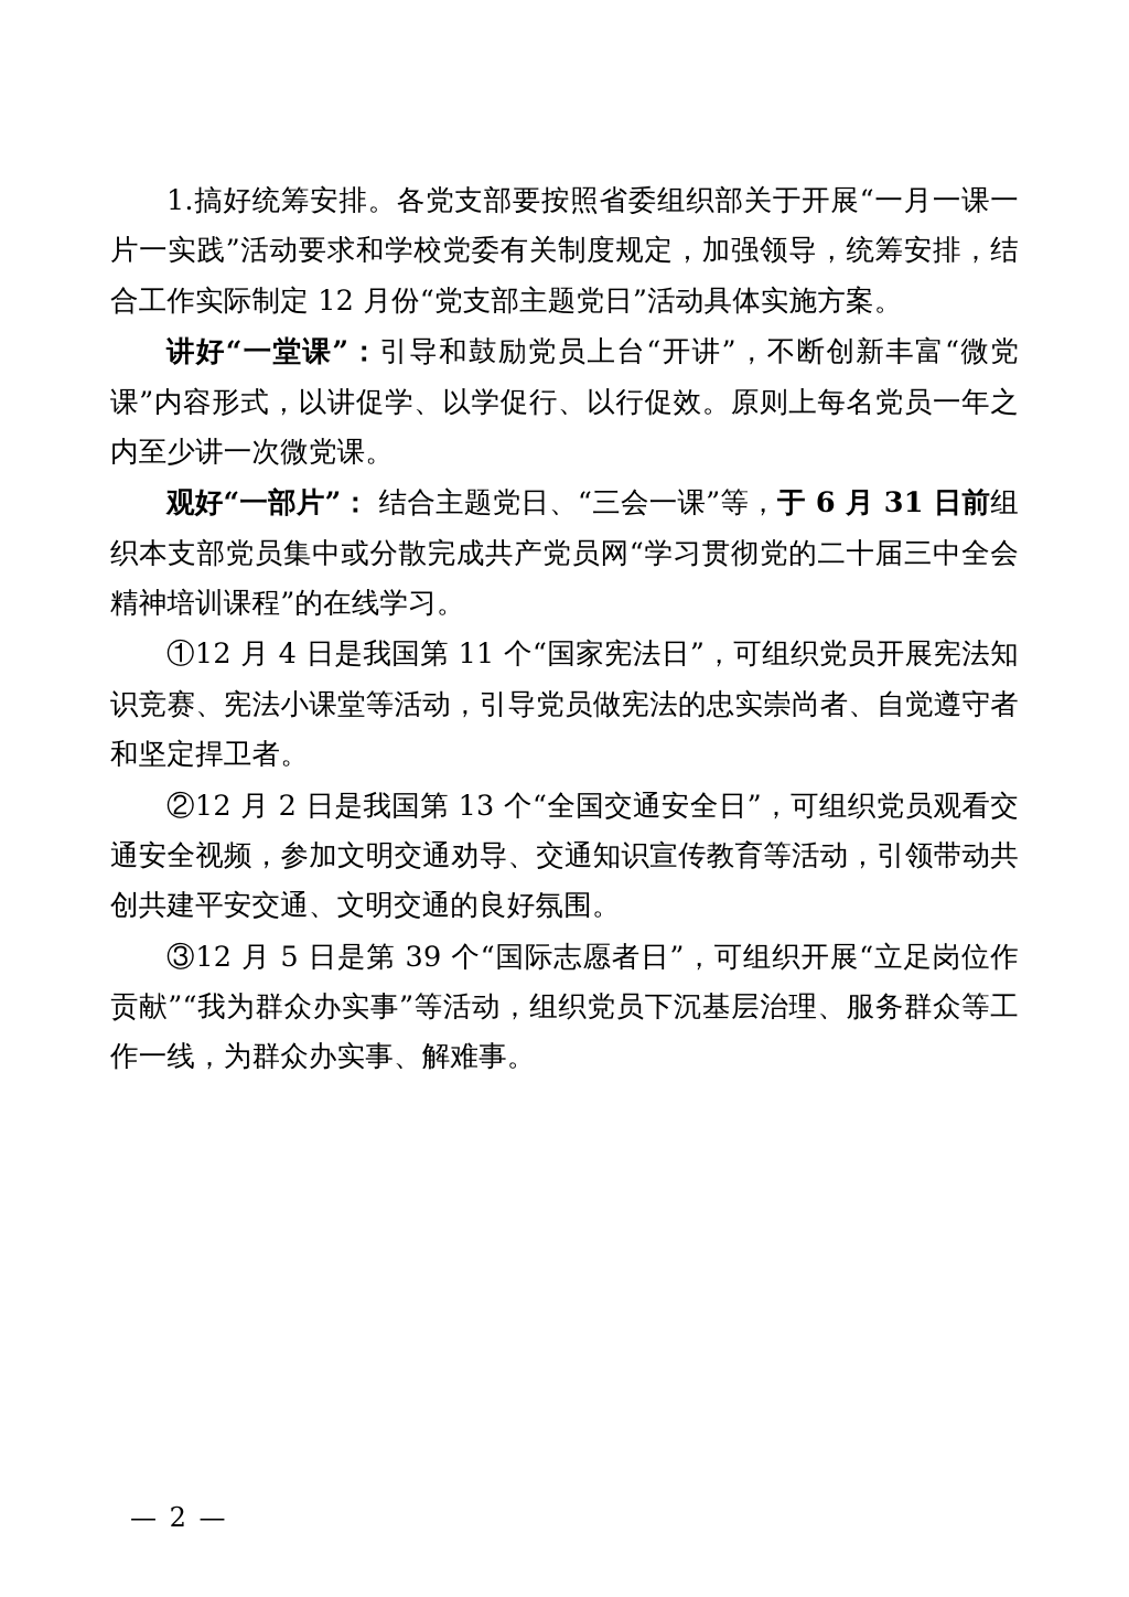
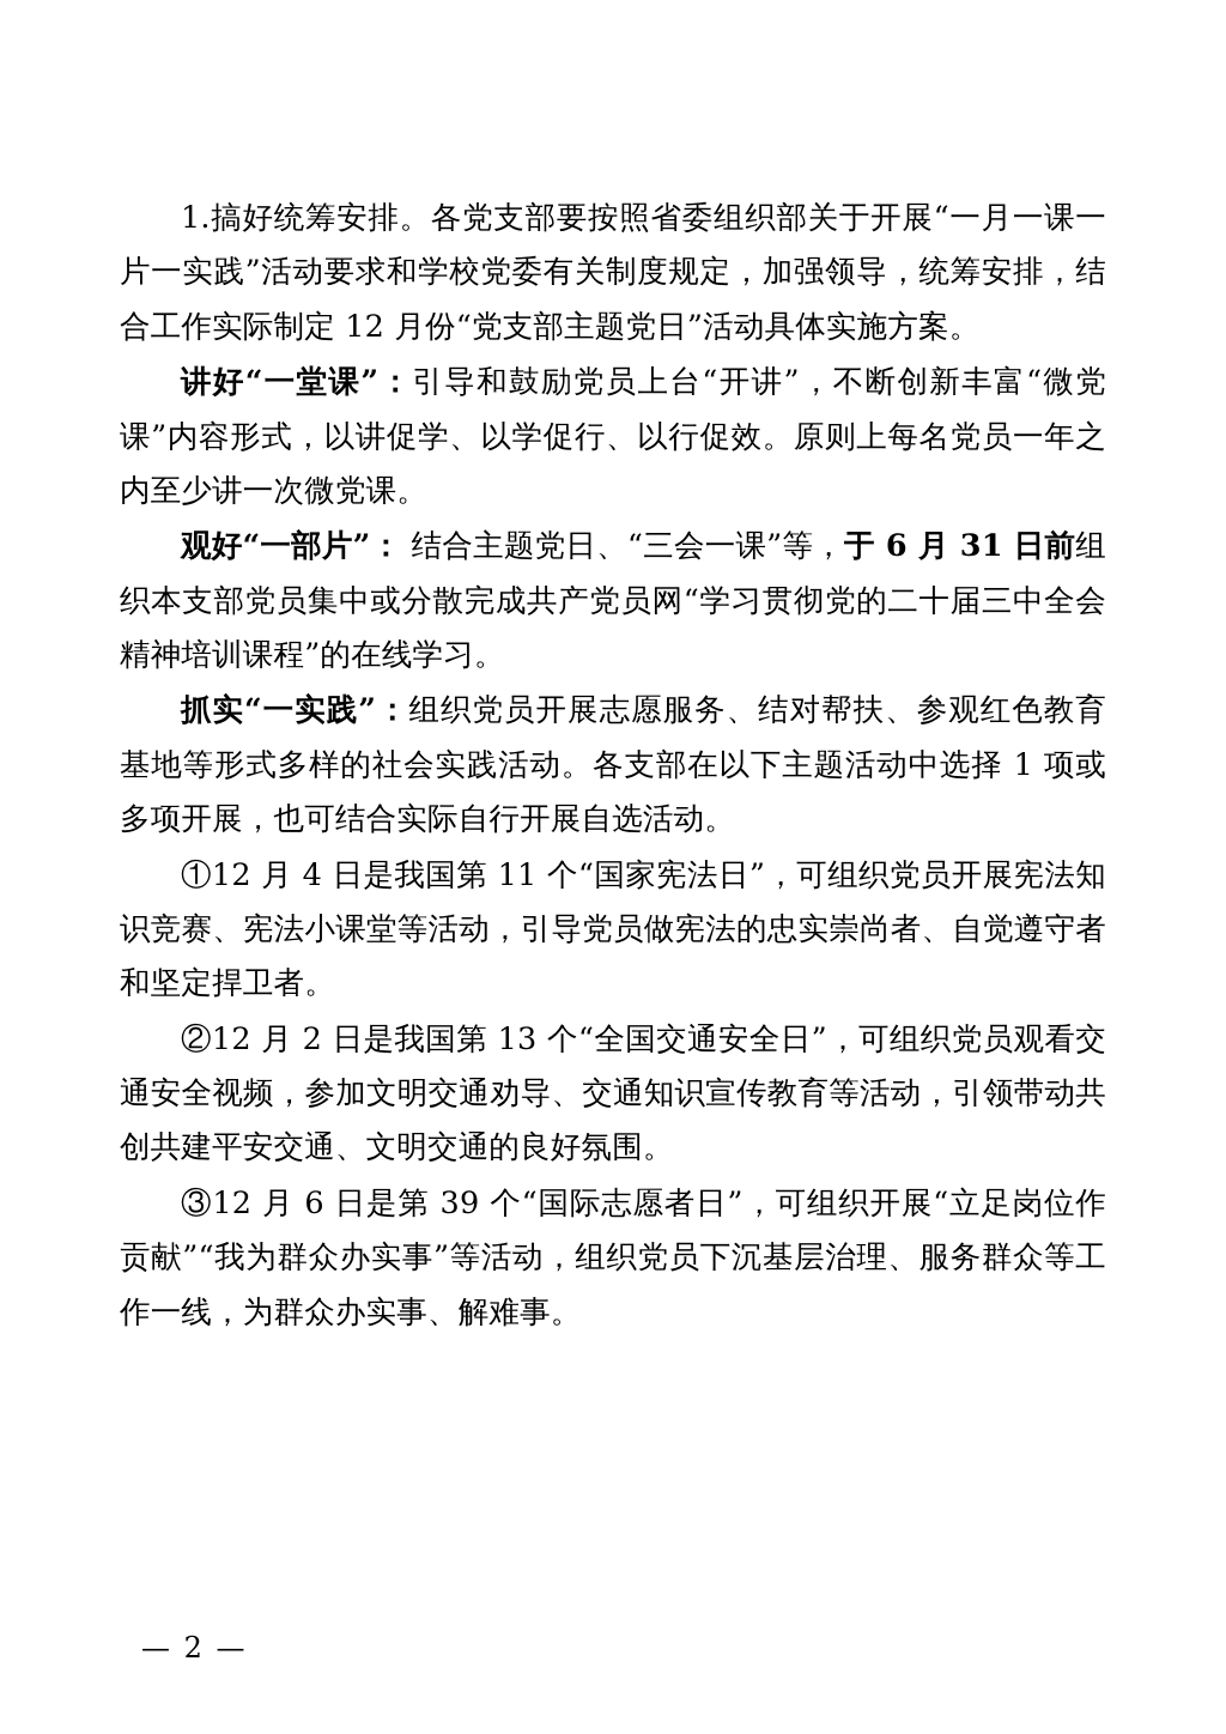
  1.搞好统筹安排。各党支部要按照省委组织部关于开展“一月一课一片一实践”活动要求和学校党委有关制度规定，加强领导，统筹安排，结合工作实际制定 12 月份“党支部主题党日”活动具体实施方案。
  讲好“一堂课”：引导和鼓励党员上台“开讲”，不断创新丰富“微党课”内容形式，以讲促学、以学促行、以行促效。原则上每名党员一年之内至少讲一次微党课。
  观好“一部片”： 结合主题党日、“三会一课”等，于 6 月 31 日前组织本支部党员集中或分散完成共产党员网“学习贯彻党的二十届三中全会精神培训课程”的在线学习。
+ 抓实“一实践”：组织党员开展志愿服务、结对帮扶、参观红色教育基地等形式多样的社会实践活动。各支部在以下主题活动中选择 1 项或多项开展，也可结合实际自行开展自选活动。
  ①12 月 4 日是我国第 11 个“国家宪法日”，可组织党员开展宪法知识竞赛、宪法小课堂等活动，引导党员做宪法的忠实崇尚者、自觉遵守者和坚定捍卫者。
  ②12 月 2 日是我国第 13 个“全国交通安全日”，可组织党员观看交通安全视频，参加文明交通劝导、交通知识宣传教育等活动，引领带动共创共建平安交通、文明交通的良好氛围。
- ③12 月 5 日是第 39 个“国际志愿者日”，可组织开展“立足岗位作贡献”“我为群众办实事”等活动，组织党员下沉基层治理、服务群众等工作一线，为群众办实事、解难事。
+ ③12 月 6 日是第 39 个“国际志愿者日”，可组织开展“立足岗位作贡献”“我为群众办实事”等活动，组织党员下沉基层治理、服务群众等工作一线，为群众办实事、解难事。
  — 2 —
